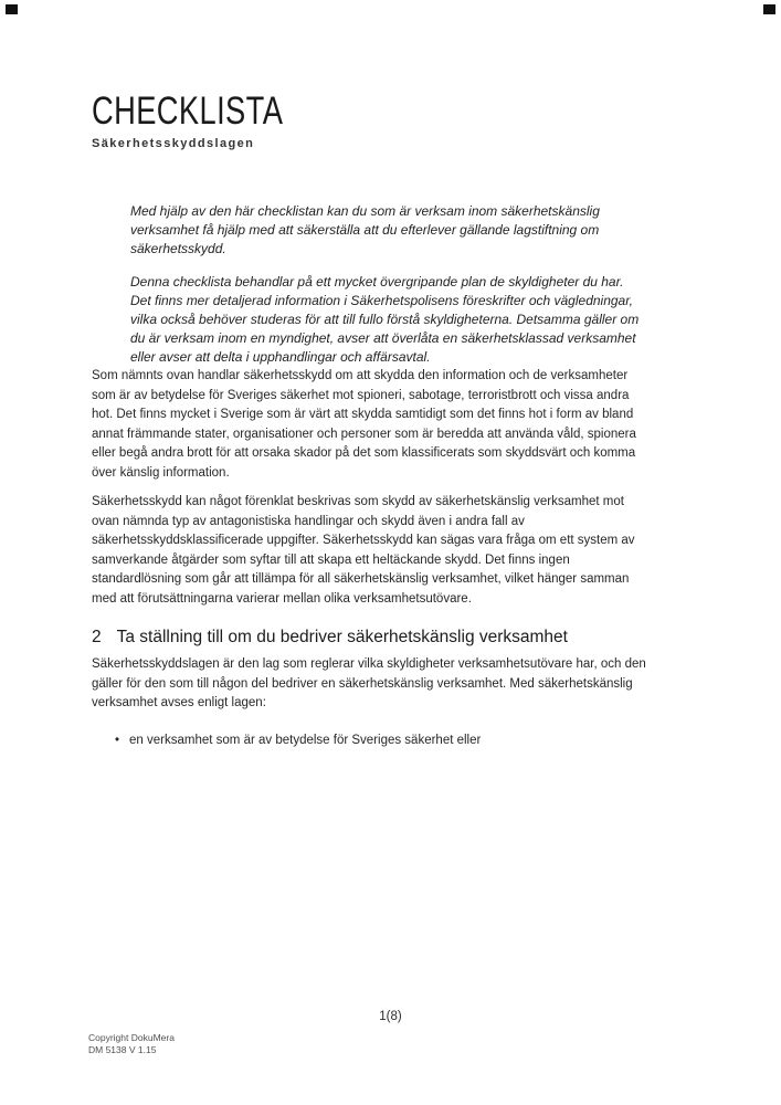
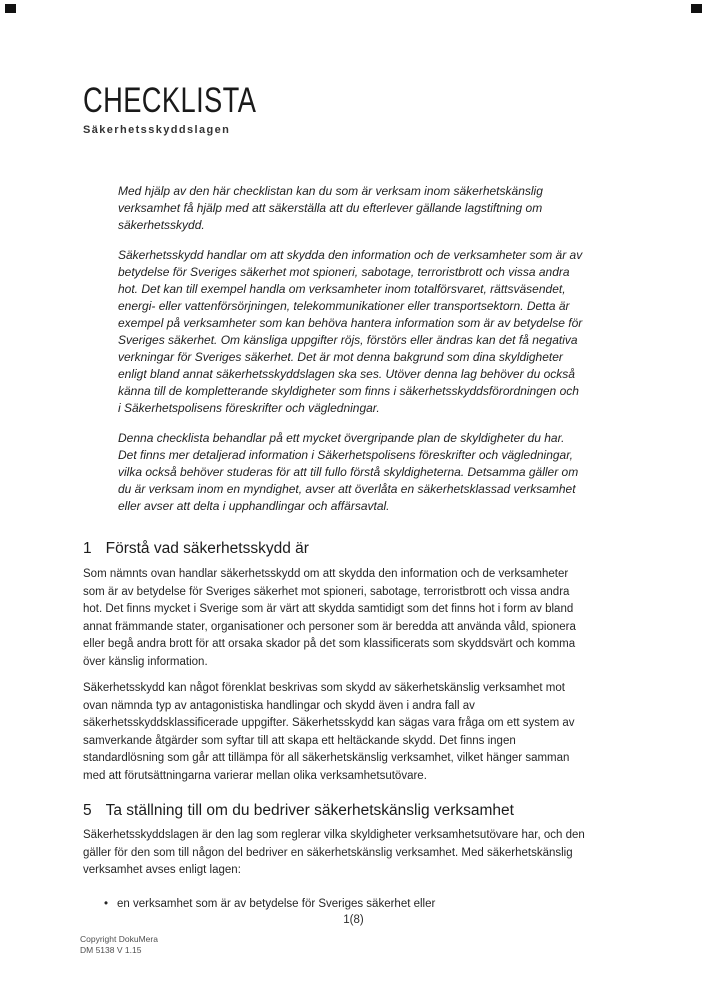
  CHECKLISTA
  Säkerhetsskyddslagen
  Med hjälp av den här checklistan kan du som är verksam inom säkerhetskänslig
  verksamhet få hjälp med att säkerställa att du efterlever gällande lagstiftning om
  säkerhetsskydd.
+ Säkerhetsskydd handlar om att skydda den information och de verksamheter som är av
+ betydelse för Sveriges säkerhet mot spioneri, sabotage, terroristbrott och vissa andra
+ hot. Det kan till exempel handla om verksamheter inom totalförsvaret, rättsväsendet,
+ energi- eller vattenförsörjningen, telekommunikationer eller transportsektorn. Detta är
+ exempel på verksamheter som kan behöva hantera information som är av betydelse för
+ Sveriges säkerhet. Om känsliga uppgifter röjs, förstörs eller ändras kan det få negativa
+ verkningar för Sveriges säkerhet. Det är mot denna bakgrund som dina skyldigheter
+ enligt bland annat säkerhetsskyddslagen ska ses. Utöver denna lag behöver du också
+ känna till de kompletterande skyldigheter som finns i säkerhetsskyddsförordningen och
+ i Säkerhetspolisens föreskrifter och vägledningar.
  Denna checklista behandlar på ett mycket övergripande plan de skyldigheter du har.
  Det finns mer detaljerad information i Säkerhetspolisens föreskrifter och vägledningar,
  vilka också behöver studeras för att till fullo förstå skyldigheterna. Detsamma gäller om
  du är verksam inom en myndighet, avser att överlåta en säkerhetsklassad verksamhet
  eller avser att delta i upphandlingar och affärsavtal.
+ 1
+ Förstå vad säkerhetsskydd är
  Som nämnts ovan handlar säkerhetsskydd om att skydda den information och de verksamheter
  som är av betydelse för Sveriges säkerhet mot spioneri, sabotage, terroristbrott och vissa andra
  hot. Det finns mycket i Sverige som är värt att skydda samtidigt som det finns hot i form av bland
  annat främmande stater, organisationer och personer som är beredda att använda våld, spionera
  eller begå andra brott för att orsaka skador på det som klassificerats som skyddsvärt och komma
  över känslig information.
  Säkerhetsskydd kan något förenklat beskrivas som skydd av säkerhetskänslig verksamhet mot
  ovan nämnda typ av antagonistiska handlingar och skydd även i andra fall av
  säkerhetsskyddsklassificerade uppgifter. Säkerhetsskydd kan sägas vara fråga om ett system av
  samverkande åtgärder som syftar till att skapa ett heltäckande skydd. Det finns ingen
  standardlösning som går att tillämpa för all säkerhetskänslig verksamhet, vilket hänger samman
  med att förutsättningarna varierar mellan olika verksamhetsutövare.
- 2
+ 5
  Ta ställning till om du bedriver säkerhetskänslig verksamhet
  Säkerhetsskyddslagen är den lag som reglerar vilka skyldigheter verksamhetsutövare har, och den
  gäller för den som till någon del bedriver en säkerhetskänslig verksamhet. Med säkerhetskänslig
  verksamhet avses enligt lagen:
  •
  en verksamhet som är av betydelse för Sveriges säkerhet eller
  1(8)
  Copyright DokuMera
  DM 5138 V 1.15
